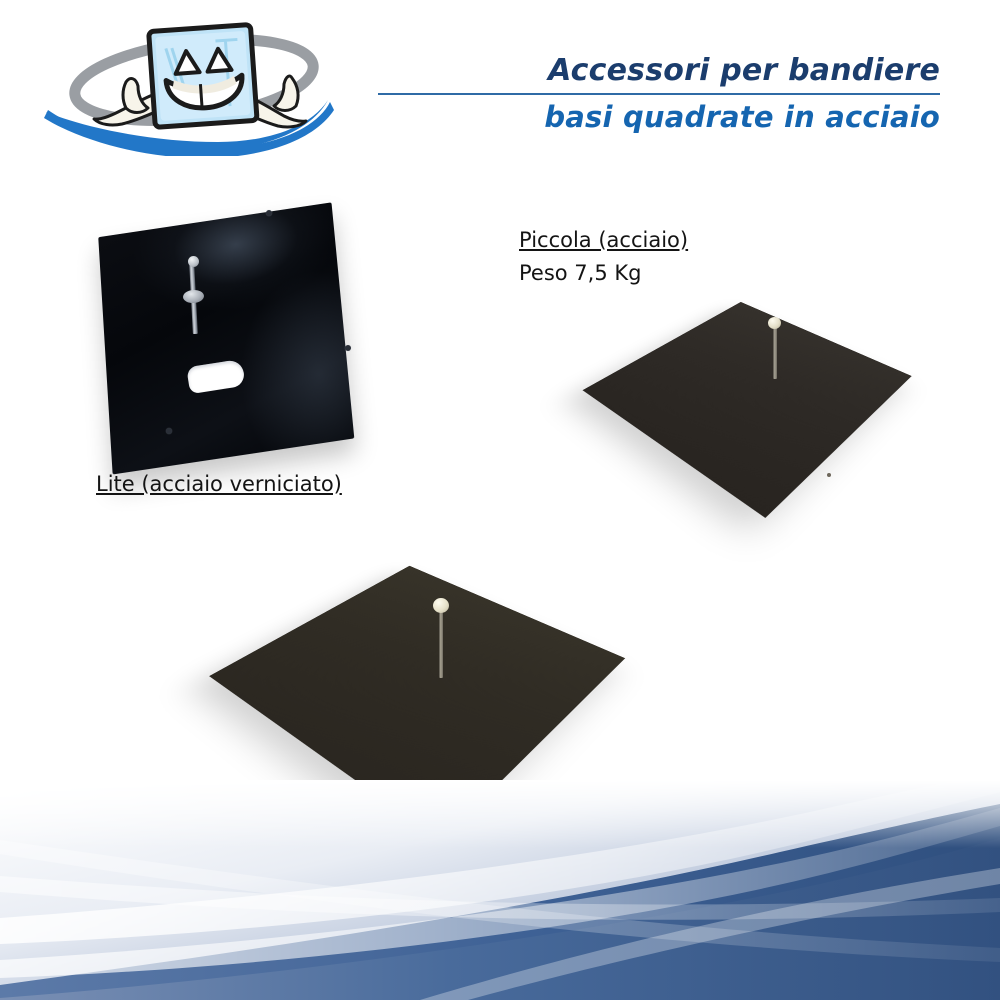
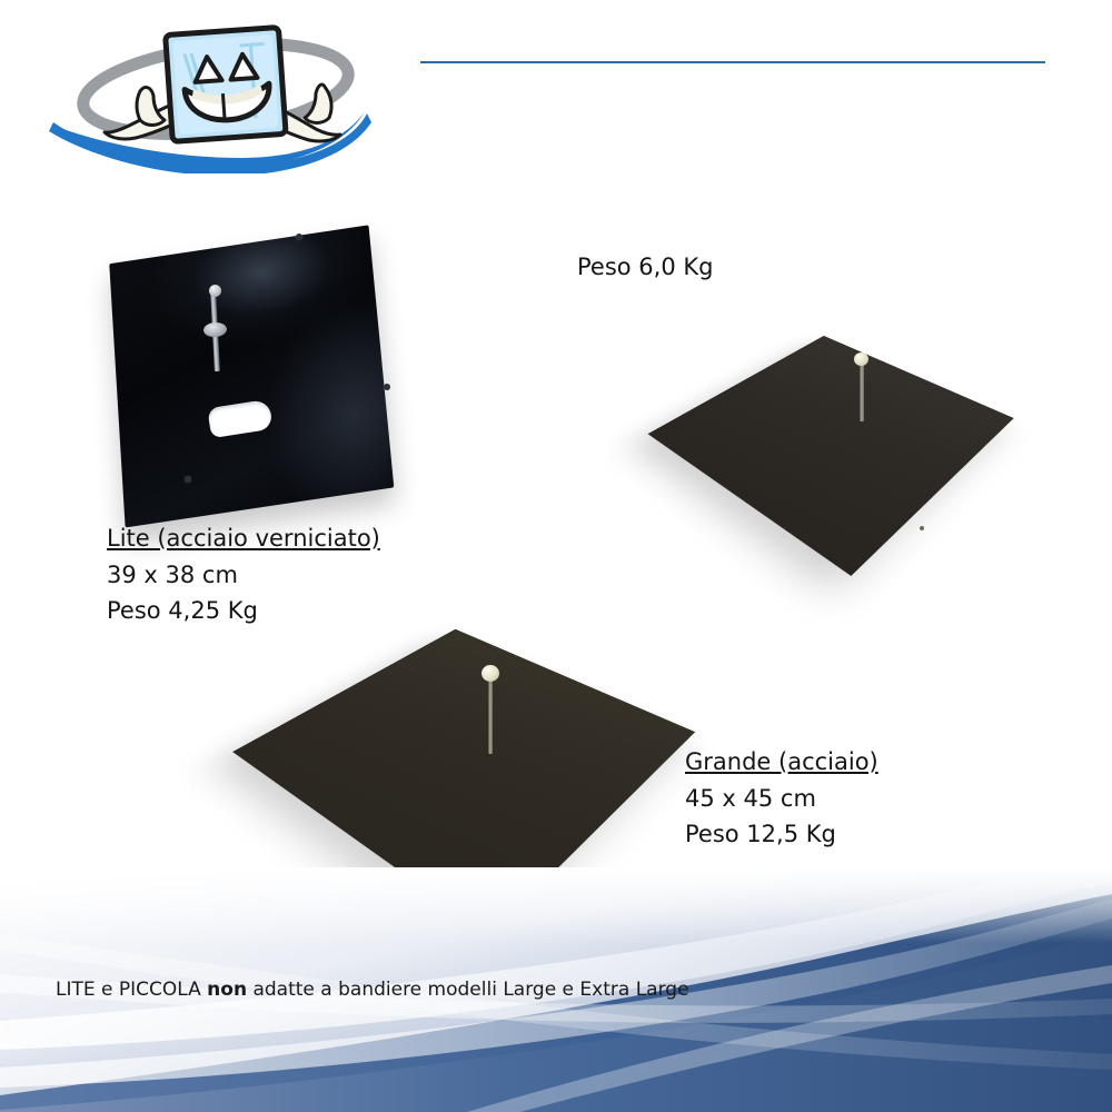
- Accessori per bandiere
- basi quadrate in acciaio
- Piccola (acciaio)
- Peso 7,5 Kg
+ Peso 6,0 Kg
  Lite (acciaio verniciato)
+ 39 x 38 cm
+ Peso 4,25 Kg
+ Grande (acciaio)
+ 45 x 45 cm
+ Peso 12,5 Kg
+ LITE e PICCOLA non adatte a bandiere modelli Large e Extra Large
